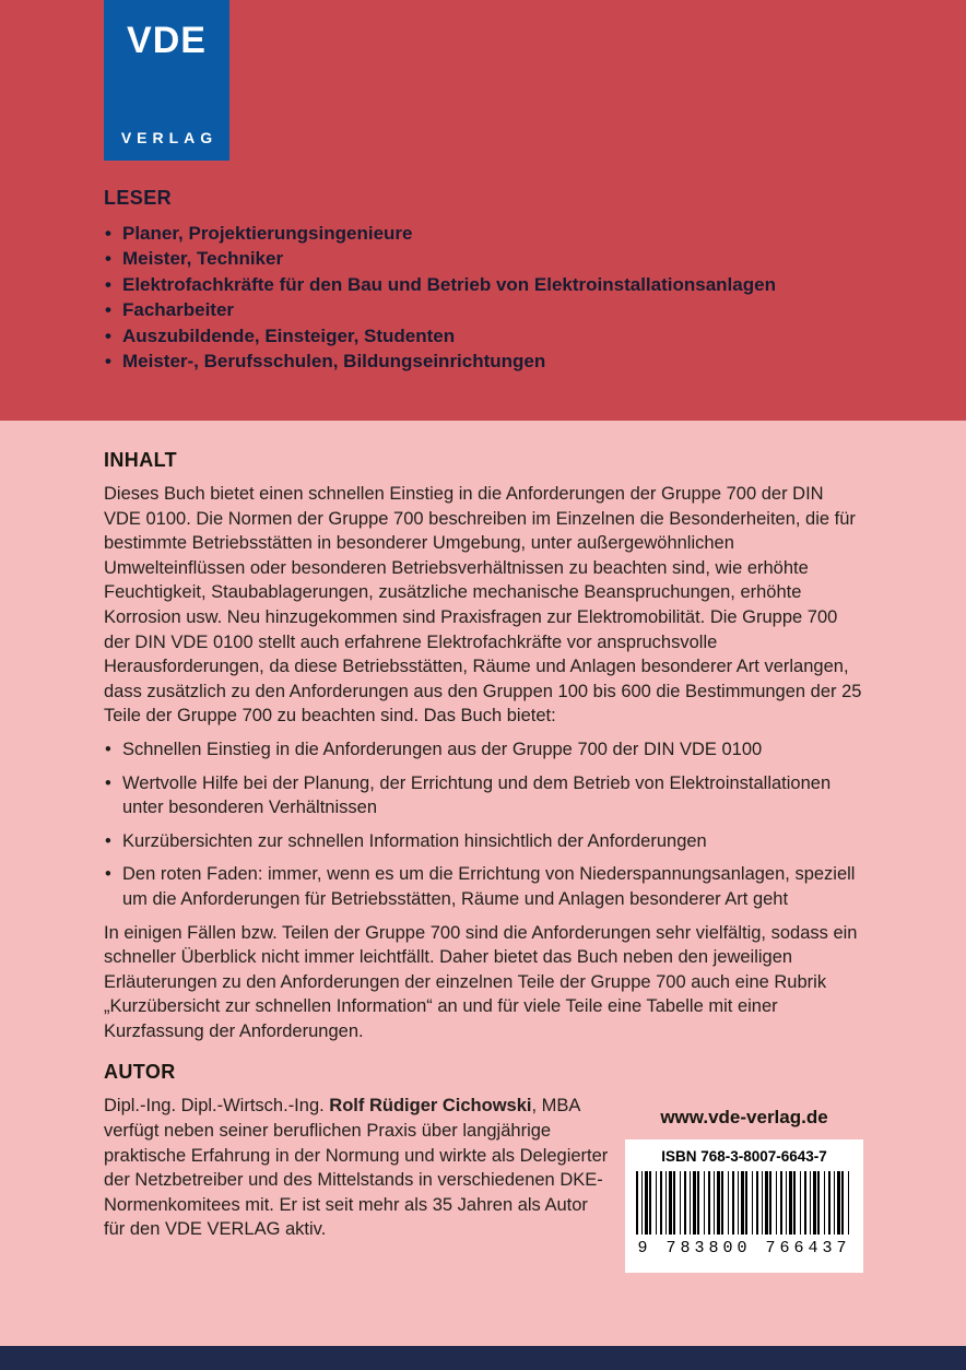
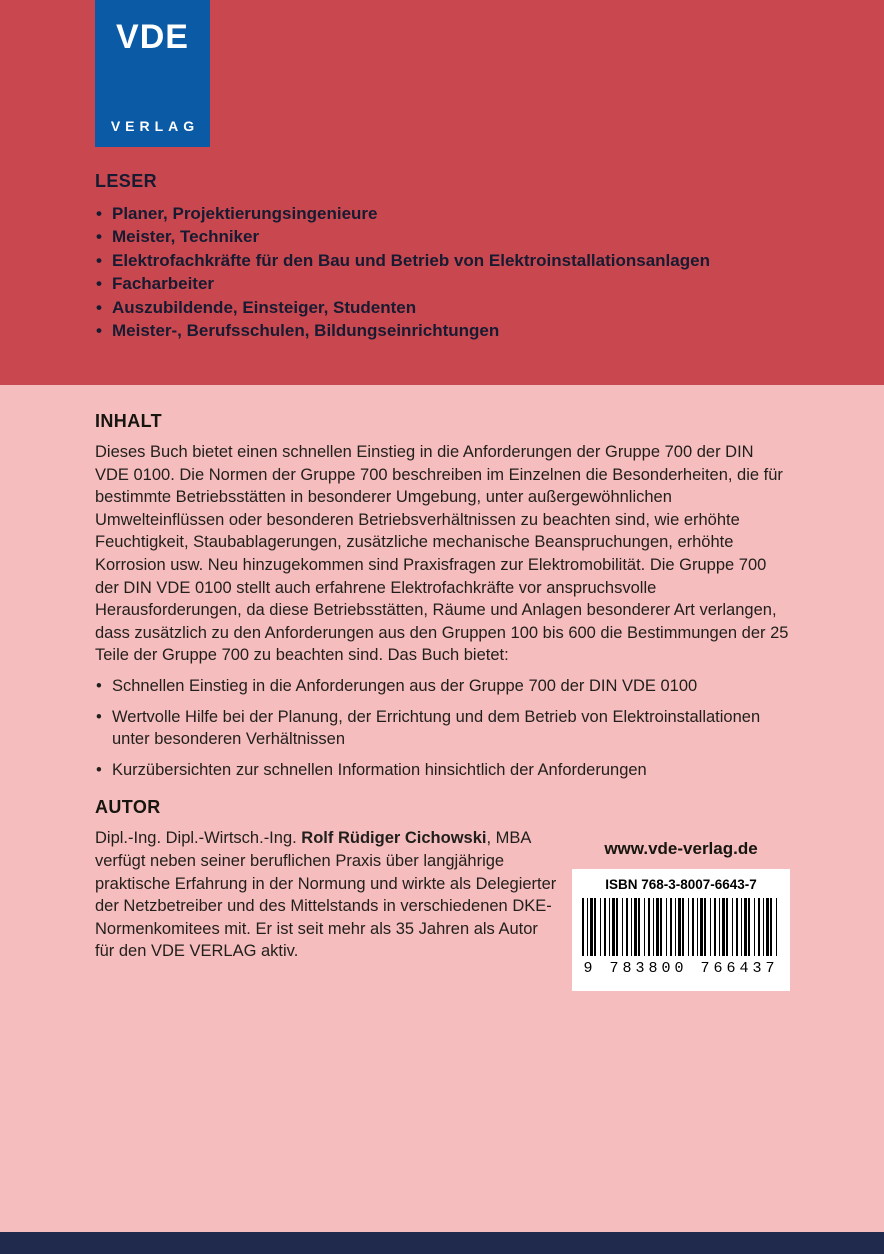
  VDE
  VERLAG
  LESER
  Planer, Projektierungsingenieure
  Meister, Techniker
  Elektrofachkräfte für den Bau und Betrieb von Elektroinstallationsanlagen
  Facharbeiter
  Auszubildende, Einsteiger, Studenten
  Meister-, Berufsschulen, Bildungseinrichtungen
  INHALT
  Dieses Buch bietet einen schnellen Einstieg in die Anforderungen der Gruppe 700 der DIN VDE 0100. Die Normen der Gruppe 700 beschreiben im Einzelnen die Besonderheiten, die für bestimmte Betriebsstätten in besonderer Umgebung, unter außergewöhnlichen Umwelteinflüssen oder besonderen Betriebsverhältnissen zu beachten sind, wie erhöhte Feuchtigkeit, Staubablagerungen, zusätzliche mechanische Beanspruchungen, erhöhte Korrosion usw. Neu hinzugekommen sind Praxisfragen zur Elektromobilität. Die Gruppe 700 der DIN VDE 0100 stellt auch erfahrene Elektrofachkräfte vor anspruchsvolle Herausforderungen, da diese Betriebsstätten, Räume und Anlagen besonderer Art verlangen, dass zusätzlich zu den Anforderungen aus den Gruppen 100 bis 600 die Bestimmungen der 25 Teile der Gruppe 700 zu beachten sind. Das Buch bietet:
  Schnellen Einstieg in die Anforderungen aus der Gruppe 700 der DIN VDE 0100
  Wertvolle Hilfe bei der Planung, der Errichtung und dem Betrieb von Elektroinstallationen unter besonderen Verhältnissen
  Kurzübersichten zur schnellen Information hinsichtlich der Anforderungen
- Den roten Faden: immer, wenn es um die Errichtung von Niederspannungsanlagen, speziell um die Anforderungen für Betriebsstätten, Räume und Anlagen besonderer Art geht
- In einigen Fällen bzw. Teilen der Gruppe 700 sind die Anforderungen sehr vielfältig, sodass ein schneller Überblick nicht immer leichtfällt. Daher bietet das Buch neben den jeweiligen Erläuterungen zu den Anforderungen der einzelnen Teile der Gruppe 700 auch eine Rubrik „Kurzübersicht zur schnellen Information“ an und für viele Teile eine Tabelle mit einer Kurzfassung der Anforderungen.
  AUTOR
  Dipl.-Ing. Dipl.-Wirtsch.-Ing. Rolf Rüdiger Cichowski, MBA verfügt neben seiner beruflichen Praxis über langjährige praktische Erfahrung in der Normung und wirkte als Delegierter der Netzbetreiber und des Mittelstands in verschiedenen DKE-Normenkomitees mit. Er ist seit mehr als 35 Jahren als Autor für den VDE VERLAG aktiv.
  www.vde-verlag.de
  ISBN 768-3-8007-6643-7
  9 783800 766437
